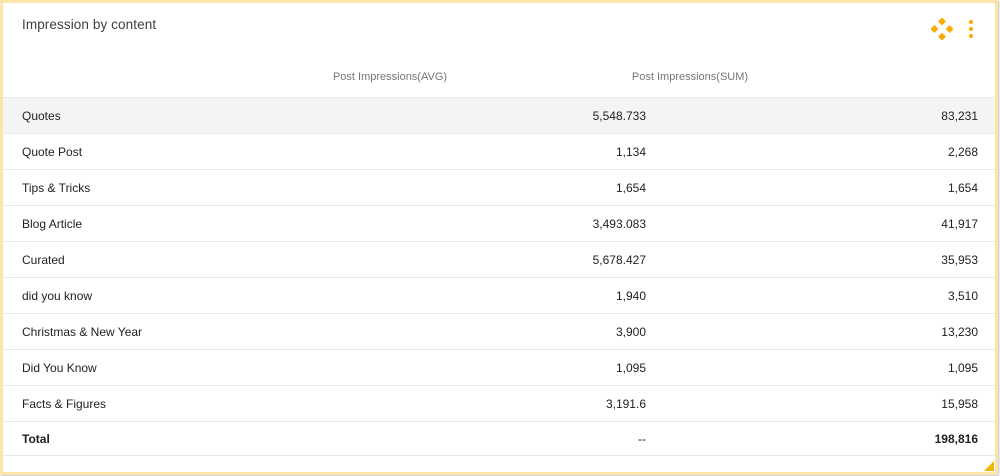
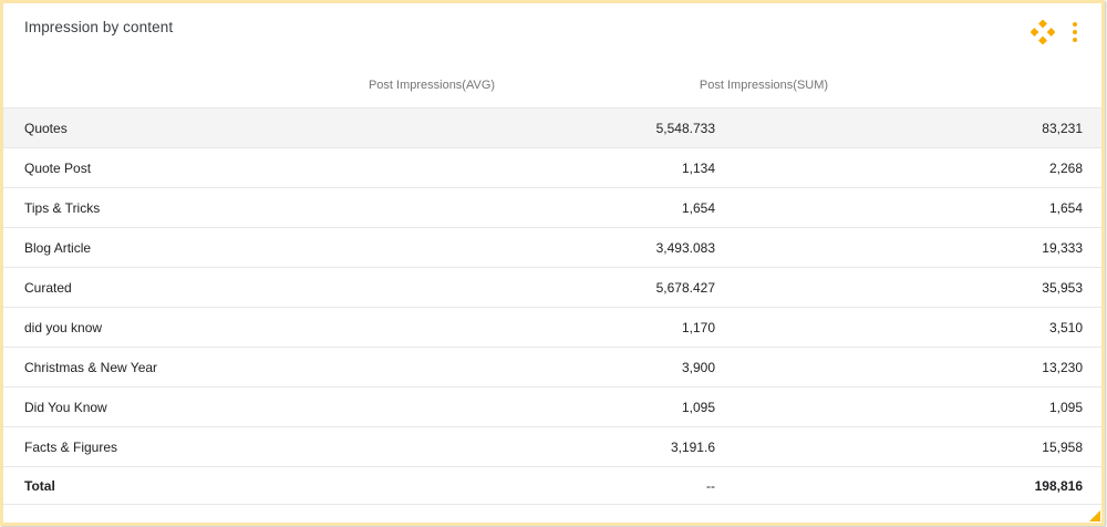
  Impression by content
  Post Impressions(AVG)
  Post Impressions(SUM)
  Quotes
  5,548.733
  83,231
  Quote Post
  1,134
  2,268
  Tips & Tricks
  1,654
  1,654
  Blog Article
  3,493.083
- 41,917
+ 19,333
  Curated
  5,678.427
  35,953
  did you know
- 1,940
+ 1,170
  3,510
  Christmas & New Year
  3,900
  13,230
  Did You Know
  1,095
  1,095
  Facts & Figures
  3,191.6
  15,958
  Total
  --
  198,816
